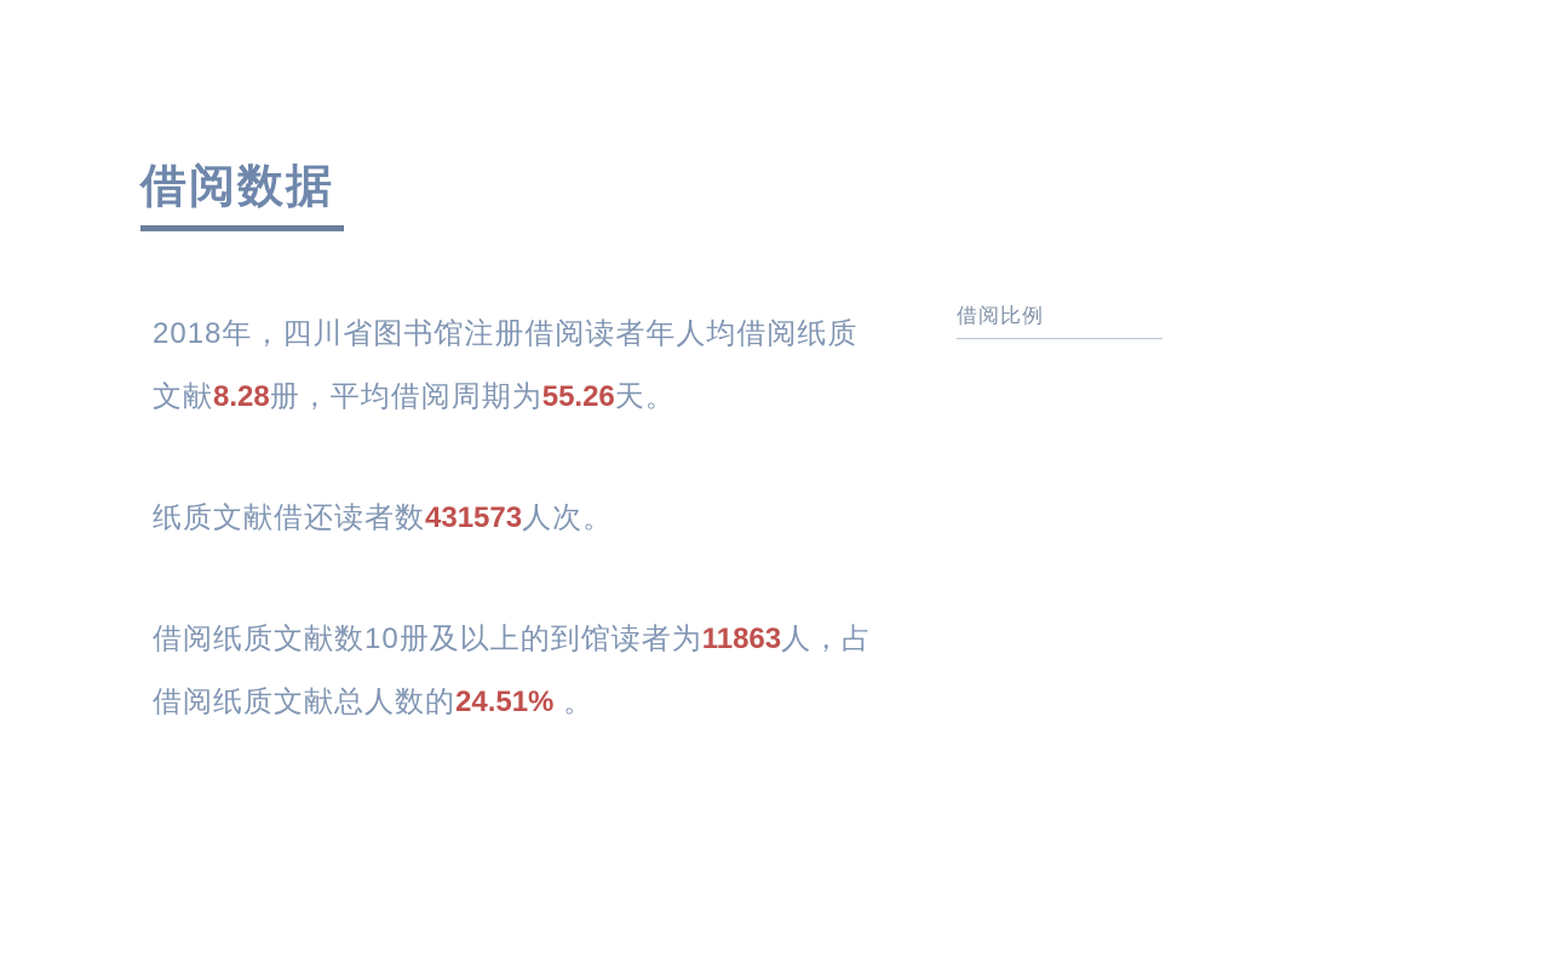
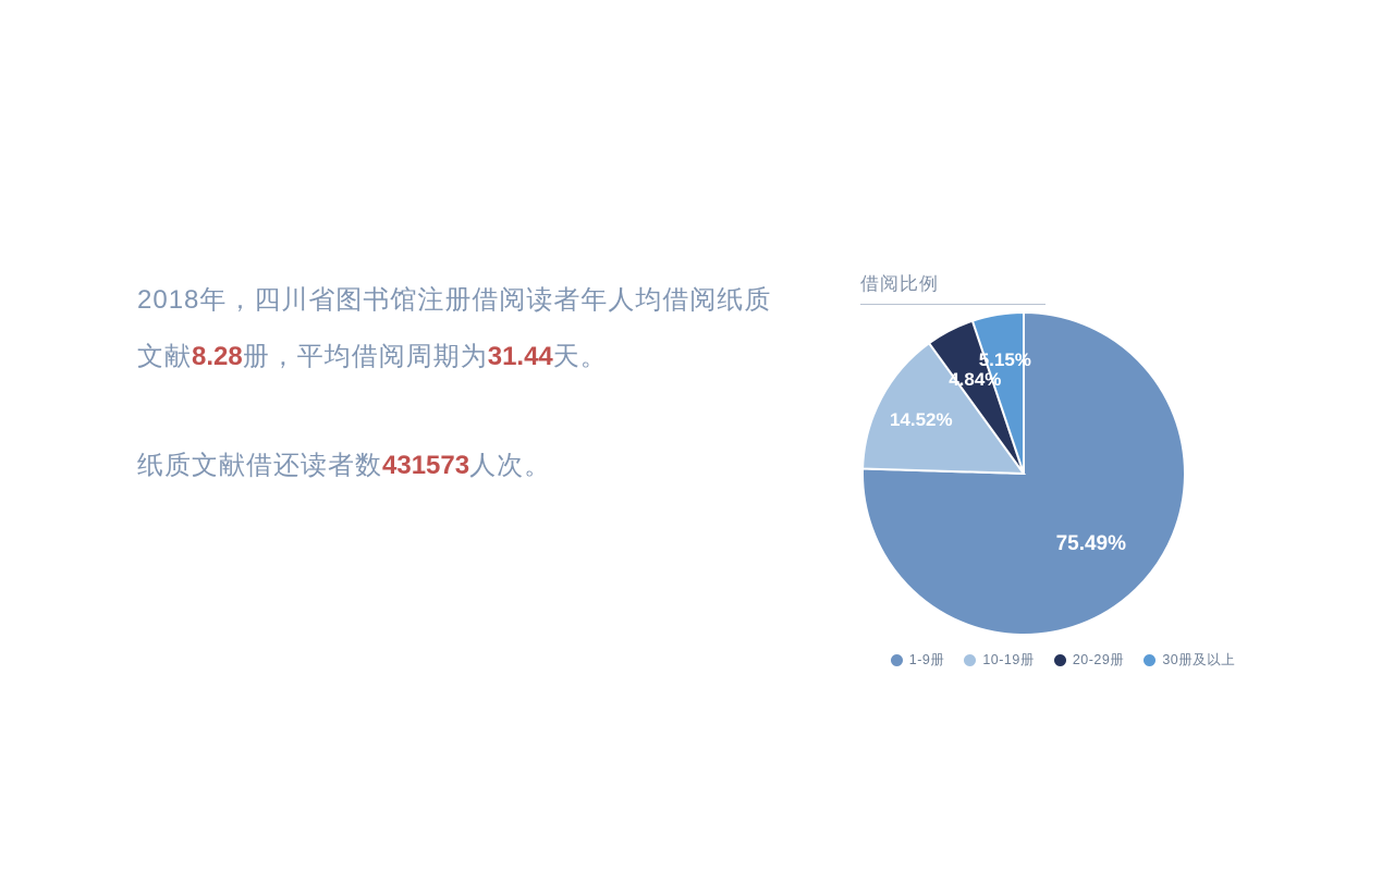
- 借阅数据
- 2018年，四川省图书馆注册借阅读者年人均借阅纸质文献8.28册，平均借阅周期为55.26天。
+ 2018年，四川省图书馆注册借阅读者年人均借阅纸质文献8.28册，平均借阅周期为31.44天。
  纸质文献借还读者数431573人次。
- 借阅纸质文献数10册及以上的到馆读者为11863人，占借阅纸质文献总人数的24.51% 。
  借阅比例
+ 75.49%
+ 14.52%
+ 4.84%
+ 5.15%
+ 1-9册
+ 10-19册
+ 20-29册
+ 30册及以上
